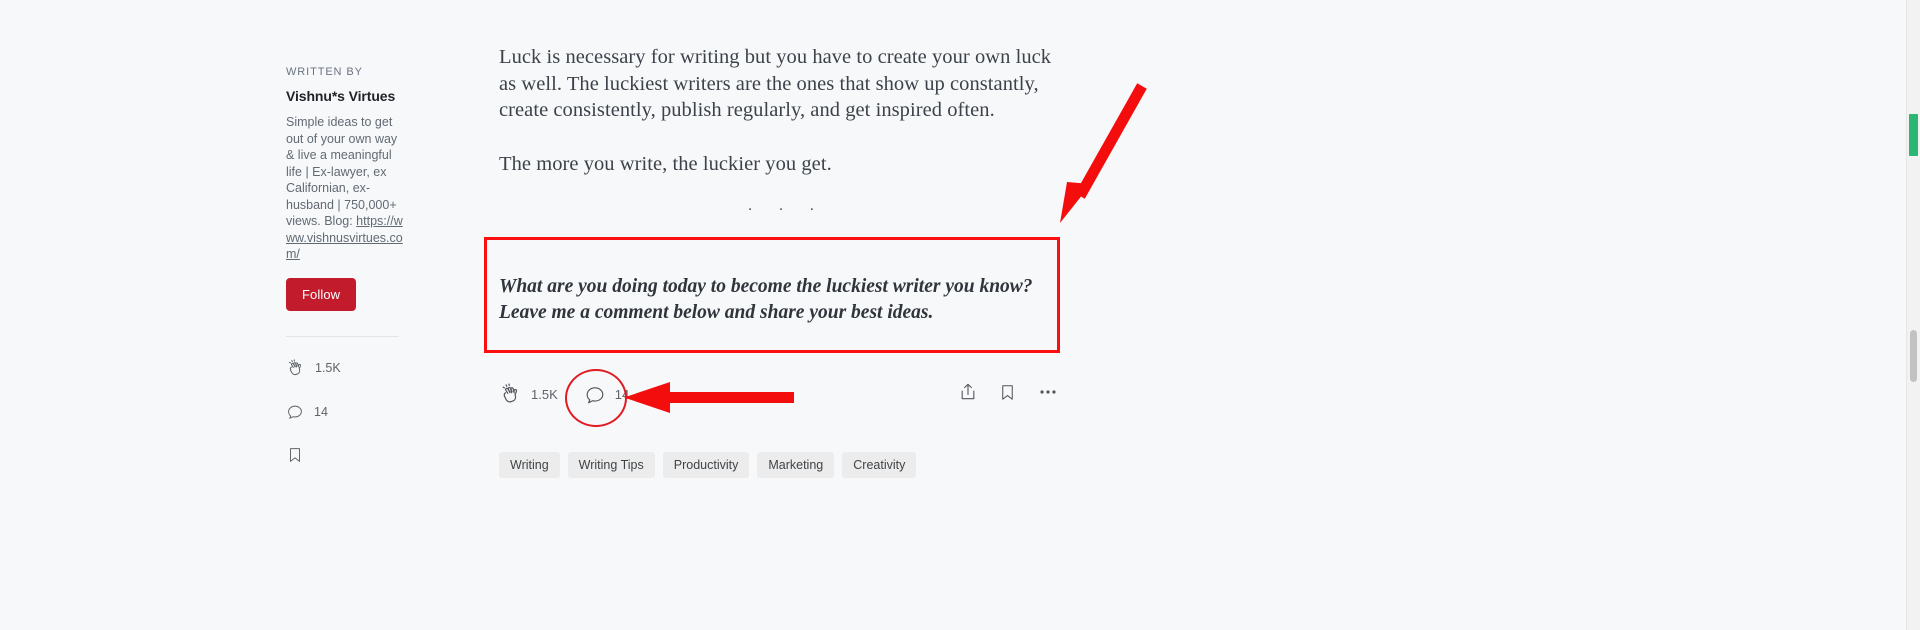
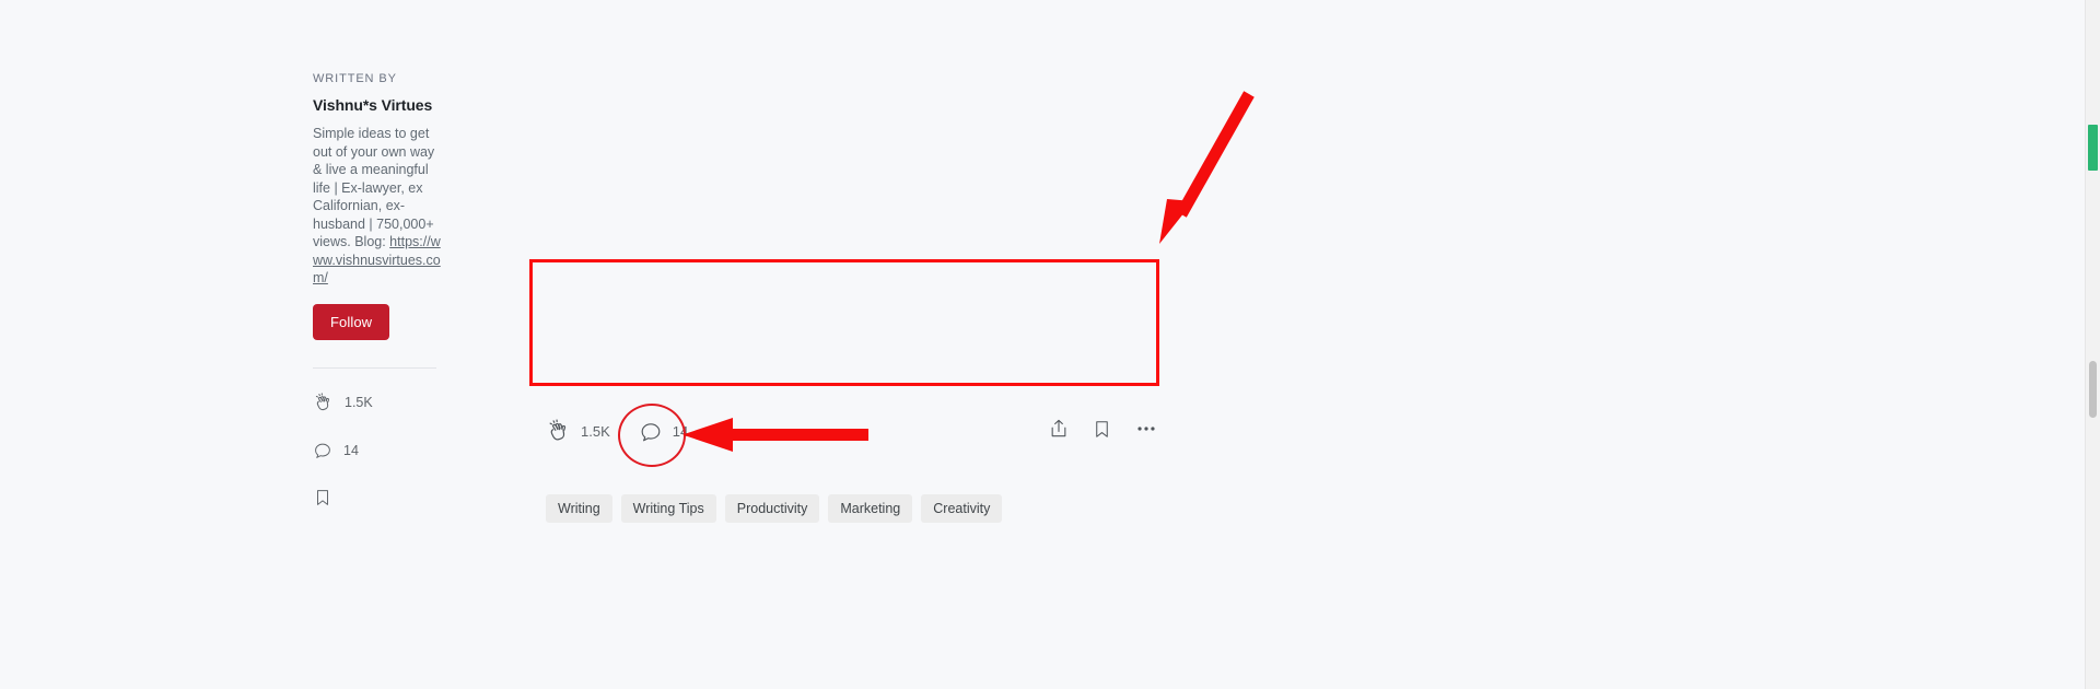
  WRITTEN BY
  Vishnu*s Virtues
  Simple ideas to get out of your own way & live a meaningful life | Ex-lawyer, ex Californian, ex-husband | 750,000+ views. Blog: https://www.vishnusvirtues.com/
  Follow
  1.5K
  14
- Luck is necessary for writing but you have to create your own luck as well. The luckiest writers are the ones that show up constantly, create consistently, publish regularly, and get inspired often.
- The more you write, the luckier you get.
- . . .
- What are you doing today to become the luckiest writer you know? Leave me a comment below and share your best ideas.
  1.5K
  14
  Writing
  Writing Tips
  Productivity
  Marketing
  Creativity
